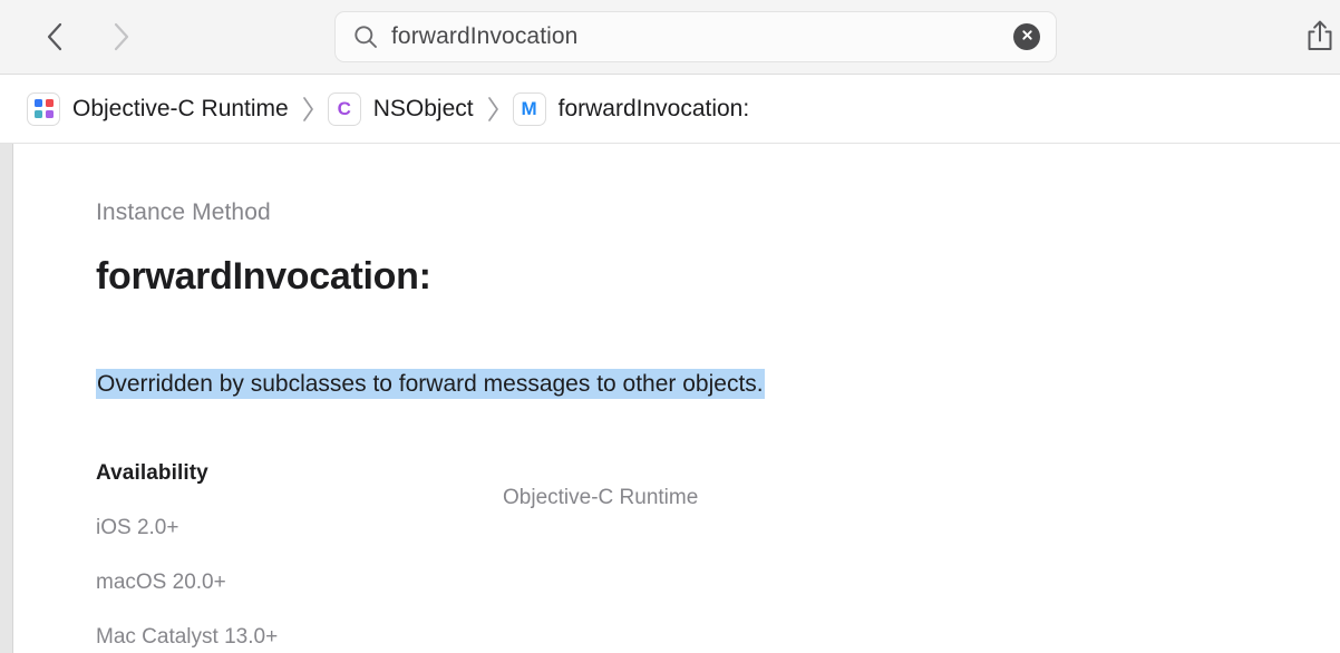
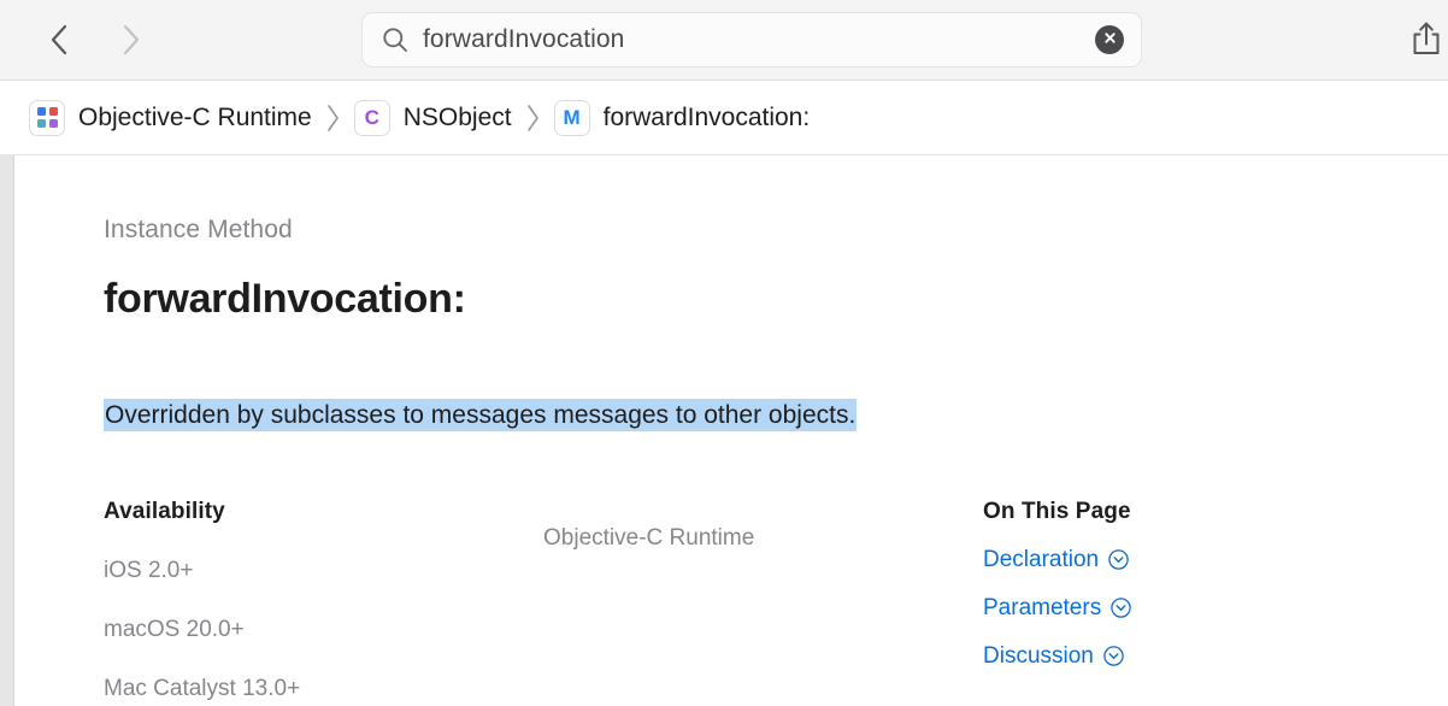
  forwardInvocation
  Objective-C Runtime
  C
  NSObject
  M
  forwardInvocation:
  Instance Method
  forwardInvocation:
- Overridden by subclasses to forward messages to other objects.
+ Overridden by subclasses to messages messages to other objects.
  Availability
  iOS 2.0+
  macOS 20.0+
  Mac Catalyst 13.0+
  Objective-C Runtime
+ On This Page
+ Declaration
+ Parameters
+ Discussion
